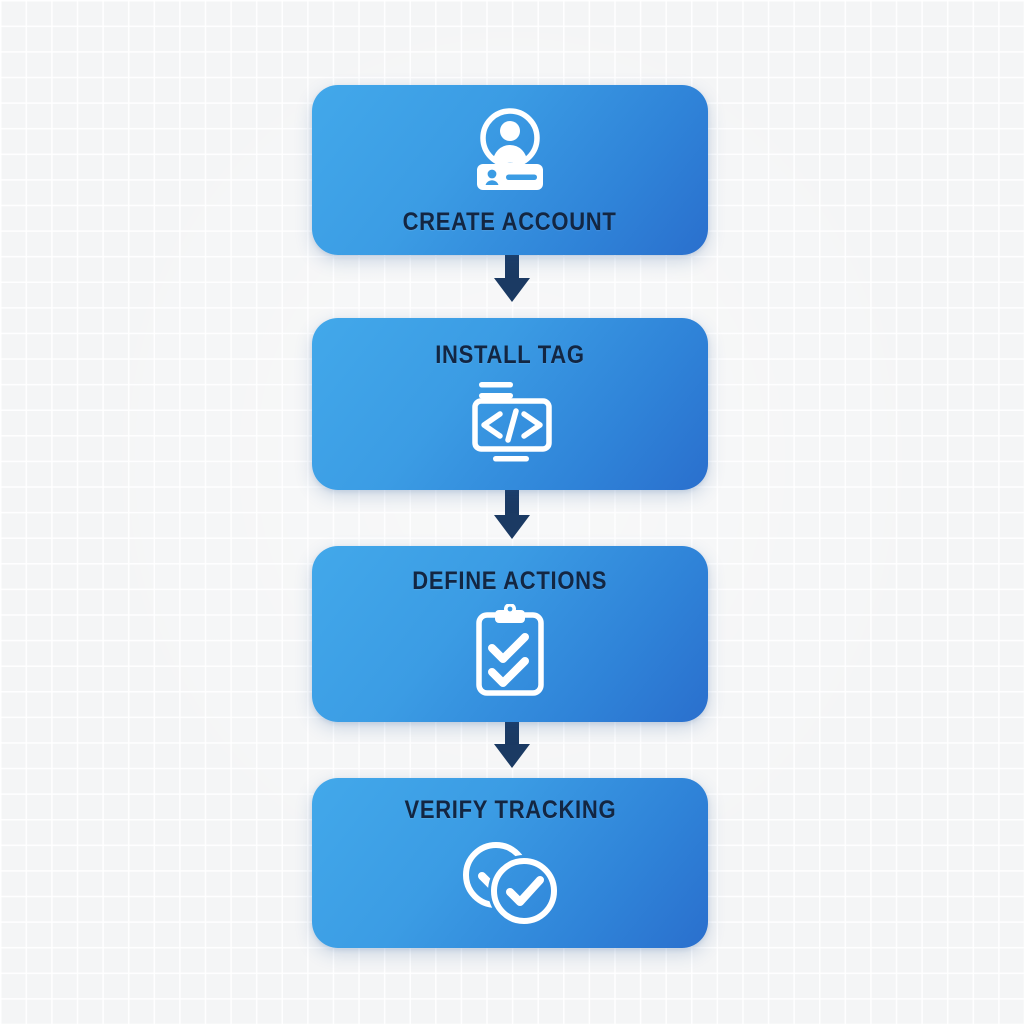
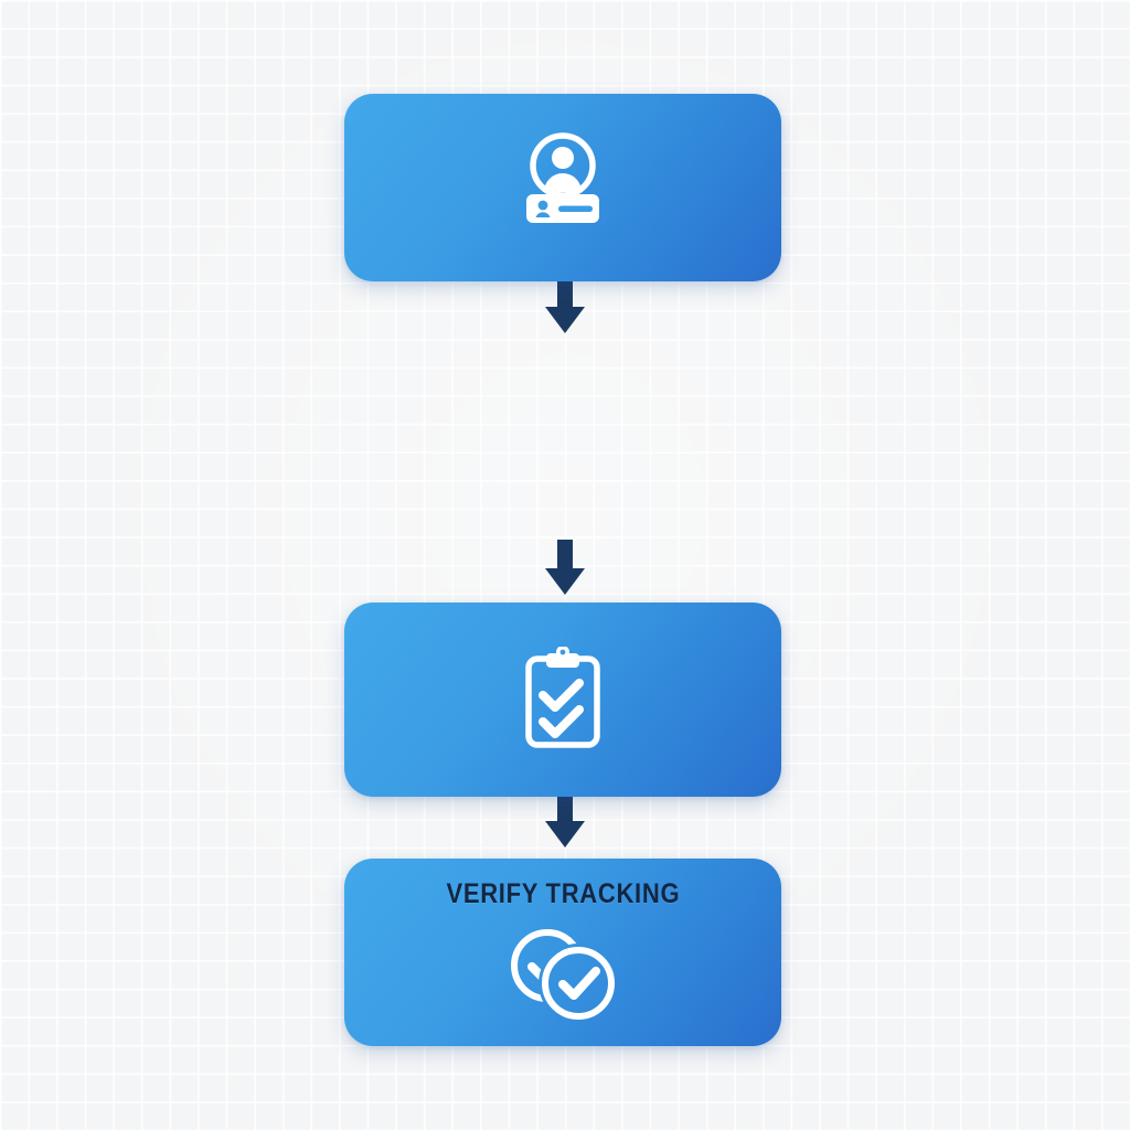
- CREATE ACCOUNT
- INSTALL TAG
- DEFINE ACTIONS
  VERIFY TRACKING
